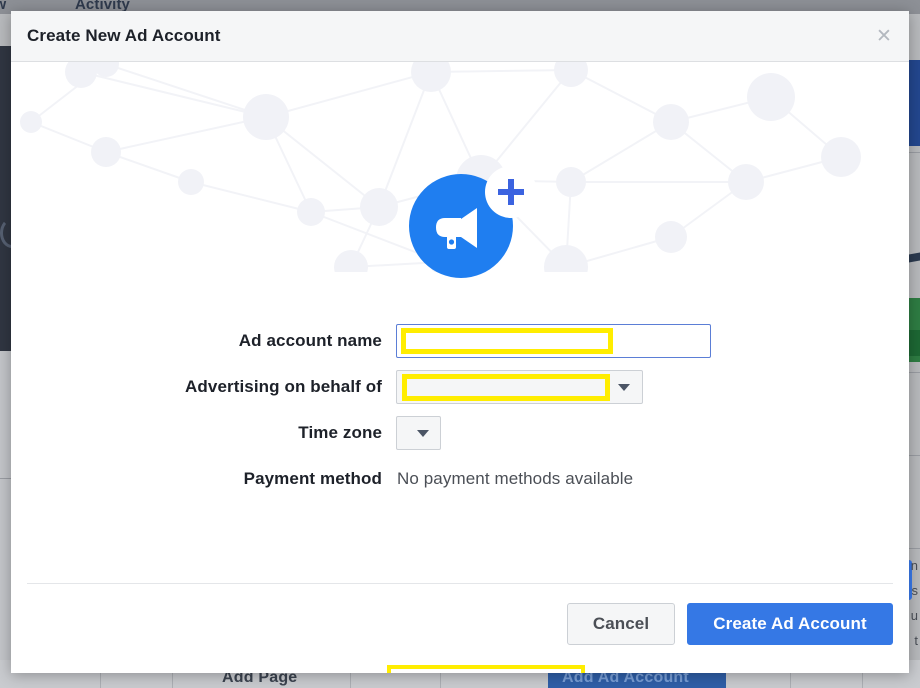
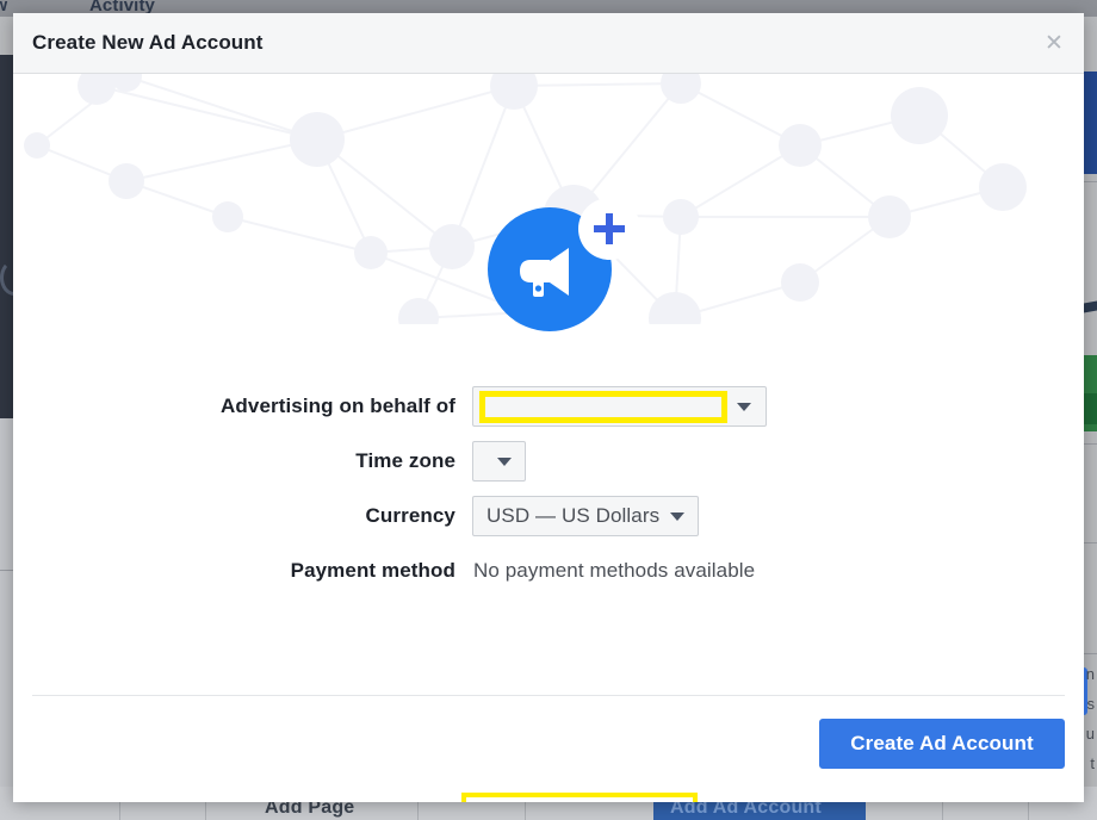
  Activity
  n
  s
  u
  t
  Add Page
  Add Ad Account
  Create New Ad Account
  ✕
- Ad account name
  Advertising on behalf of
  Time zone
+ Currency
+ USD — US Dollars
  Payment method
  No payment methods available
- Cancel
  Create Ad Account
